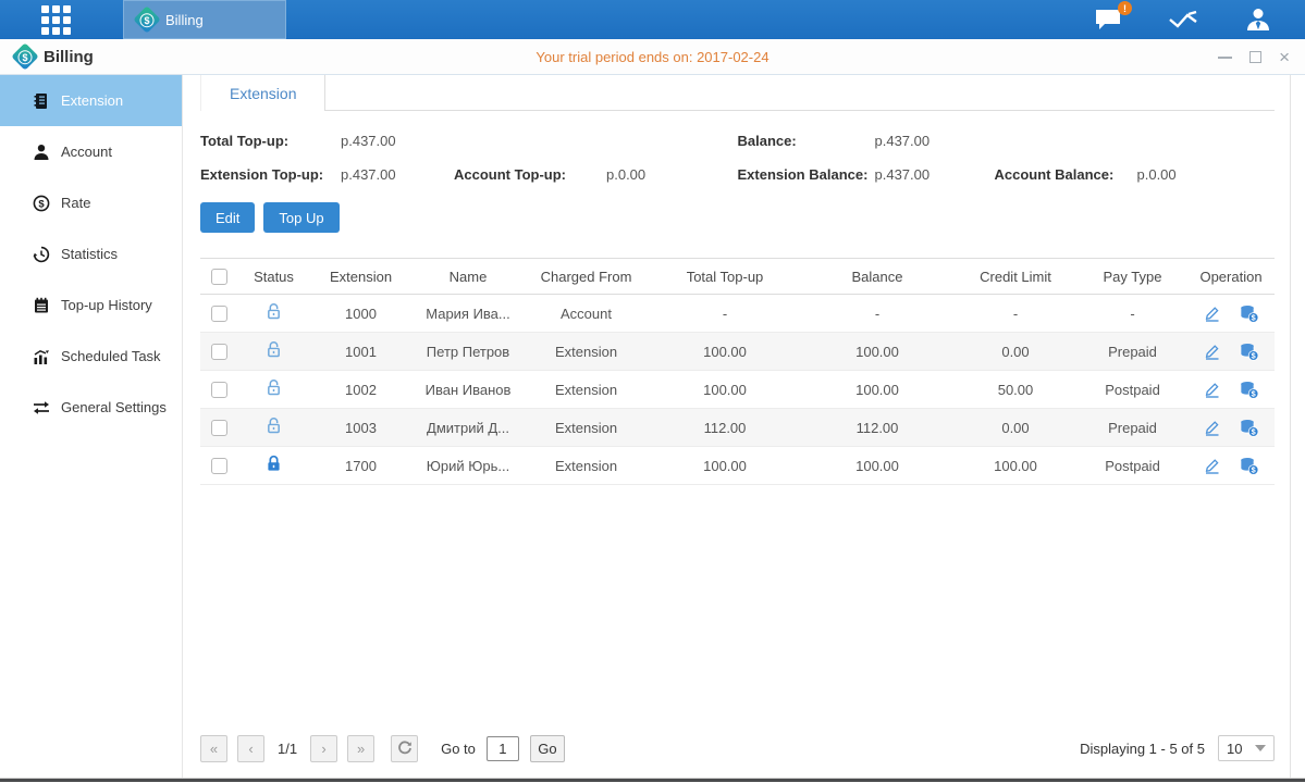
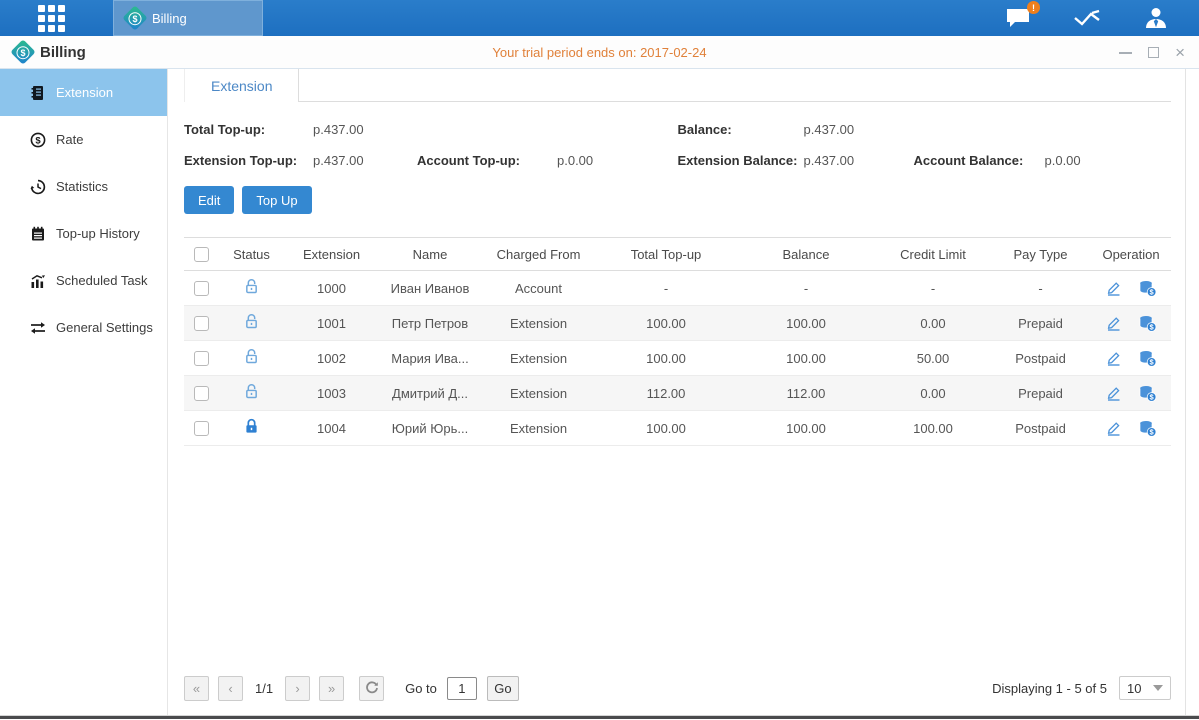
  Billing
  !
  Billing
  Your trial period ends on: 2017-02-24
  ×
  Extension
- Account
  $
  Rate
  Statistics
  Top-up History
  Scheduled Task
  General Settings
  Extension
  Total Top-up:
  p.437.00
  Extension Top-up:
  p.437.00
  Account Top-up:
  p.0.00
  Balance:
  p.437.00
  Extension Balance:
  p.437.00
  Account Balance:
  p.0.00
  Edit
  Top Up
  	Status	Extension	Name	Charged From	Total Top-up	Balance	Credit Limit	Pay Type	Operation
- 		1000	Мария Ива...	Account	-	-	-	-	$
+ 		1000	Иван Иванов	Account	-	-	-	-	$
  		1001	Петр Петров	Extension	100.00	100.00	0.00	Prepaid	$
- 		1002	Иван Иванов	Extension	100.00	100.00	50.00	Postpaid	$
+ 		1002	Мария Ива...	Extension	100.00	100.00	50.00	Postpaid	$
  		1003	Дмитрий Д...	Extension	112.00	112.00	0.00	Prepaid	$
- 		1700	Юрий Юрь...	Extension	100.00	100.00	100.00	Postpaid	$
+ 		1004	Юрий Юрь...	Extension	100.00	100.00	100.00	Postpaid	$
  «
  ‹
  1/1
  ›
  »
  Go to
  1
  Go
  Displaying 1 - 5 of 5
  10
